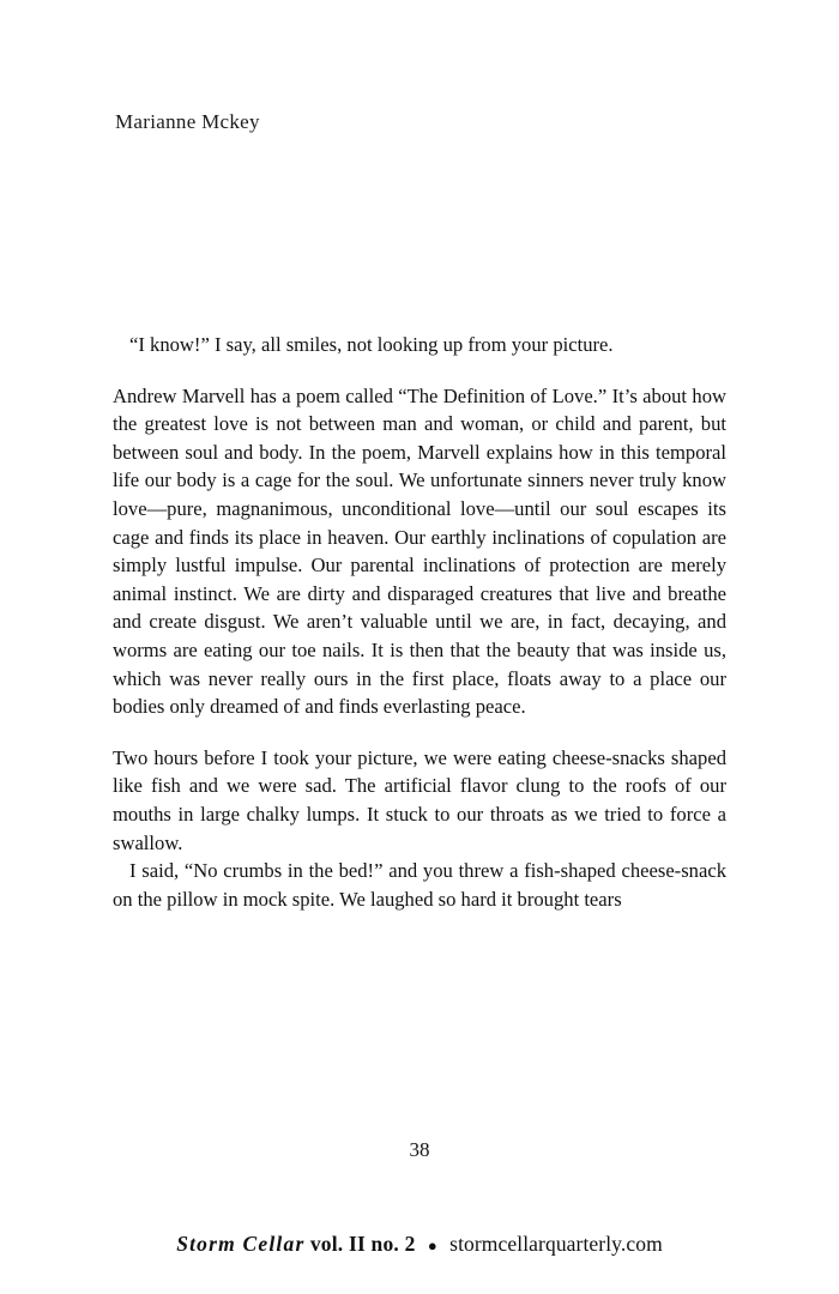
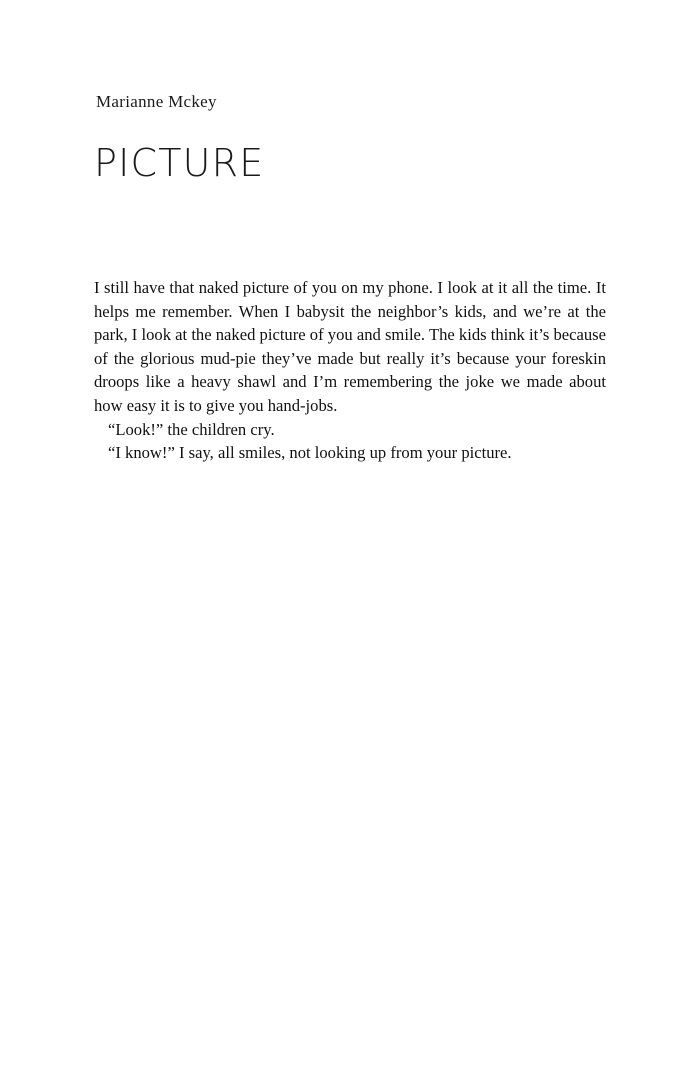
  Marianne Mckey
+ PICTURE
+ I still have that naked picture of you on my phone. I look at it all the time. It helps me remember. When I babysit the neighbor’s kids, and we’re at the park, I look at the naked picture of you and smile. The kids think it’s because of the glorious mud-pie they’ve made but really it’s because your foreskin droops like a heavy shawl and I’m remembering the joke we made about how easy it is to give you hand-jobs.
+ “Look!” the children cry.
  “I know!” I say, all smiles, not looking up from your picture.
- Andrew Marvell has a poem called “The Definition of Love.” It’s about how the greatest love is not between man and woman, or child and parent, but between soul and body. In the poem, Marvell explains how in this temporal life our body is a cage for the soul. We unfortunate sinners never truly know love—pure, magnanimous, unconditional love—until our soul escapes its cage and finds its place in heaven. Our earthly inclinations of copulation are simply lustful impulse. Our parental inclinations of protection are merely animal instinct. We are dirty and disparaged creatures that live and breathe and create disgust. We aren’t valuable until we are, in fact, decaying, and worms are eating our toe nails. It is then that the beauty that was inside us, which was never really ours in the first place, floats away to a place our bodies only dreamed of and finds everlasting peace.
- Two hours before I took your picture, we were eating cheese-snacks shaped like fish and we were sad. The artificial flavor clung to the roofs of our mouths in large chalky lumps. It stuck to our throats as we tried to force a swallow.
- I said, “No crumbs in the bed!” and you threw a fish-shaped cheese-snack on the pillow in mock spite. We laughed so hard it brought tears
- 38
- Storm Cellar vol. II no. 2 ● stormcellarquarterly.com
